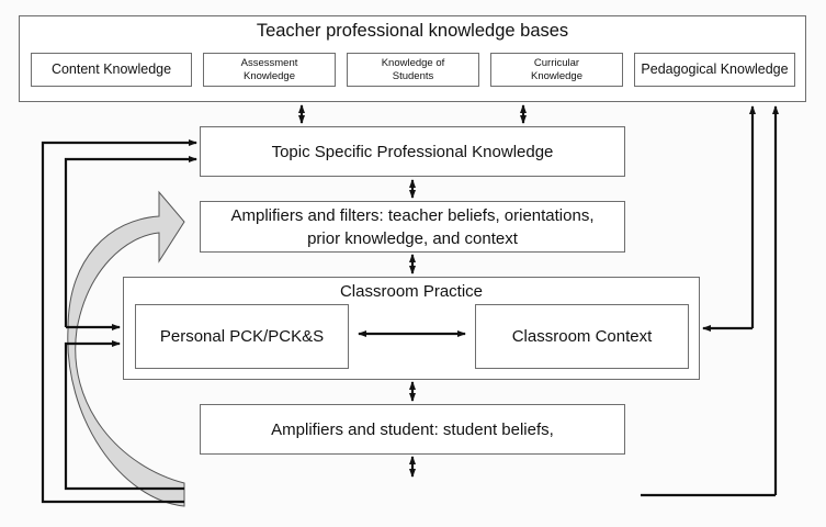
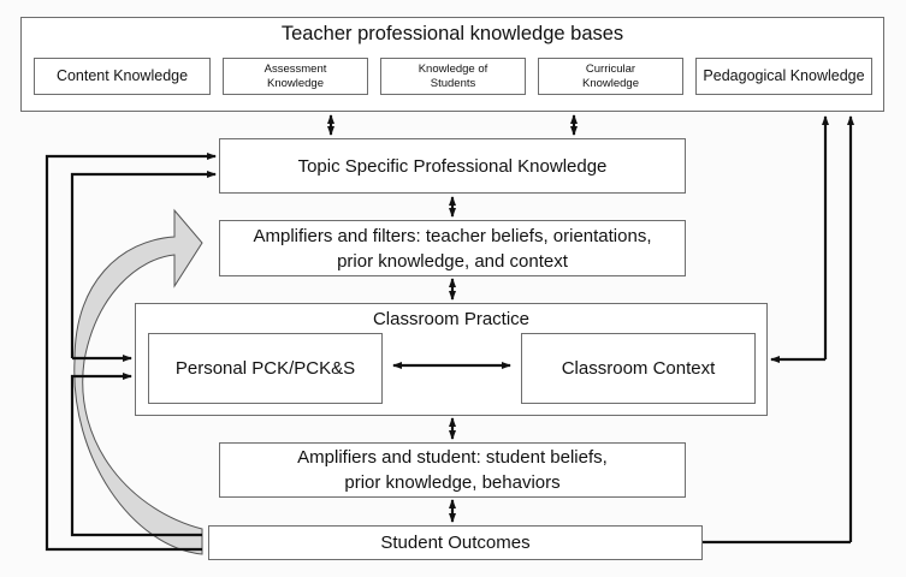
  Teacher professional knowledge bases
  Content Knowledge
  Assessment Knowledge
  Knowledge of Students
  Curricular Knowledge
  Pedagogical Knowledge
  Topic Specific Professional Knowledge
  Amplifiers and filters: teacher beliefs, orientations,
  prior knowledge, and context
  Classroom Practice
  Personal PCK/PCK&S
  Classroom Context
  Amplifiers and student: student beliefs,
+ prior knowledge, behaviors
+ Student Outcomes
